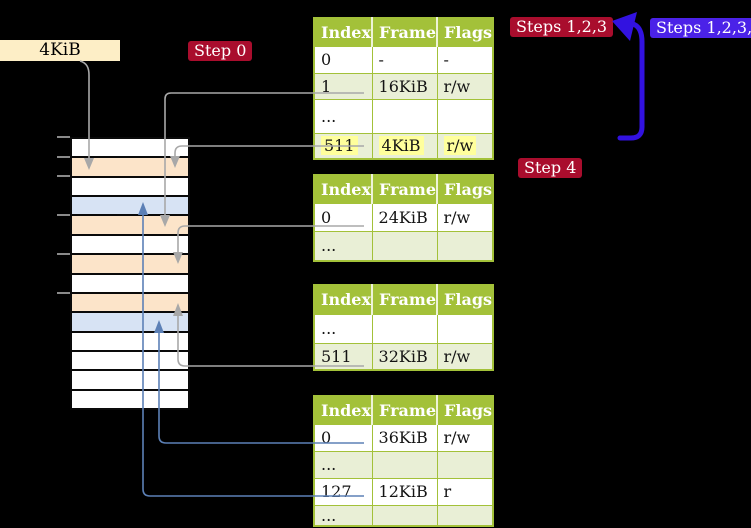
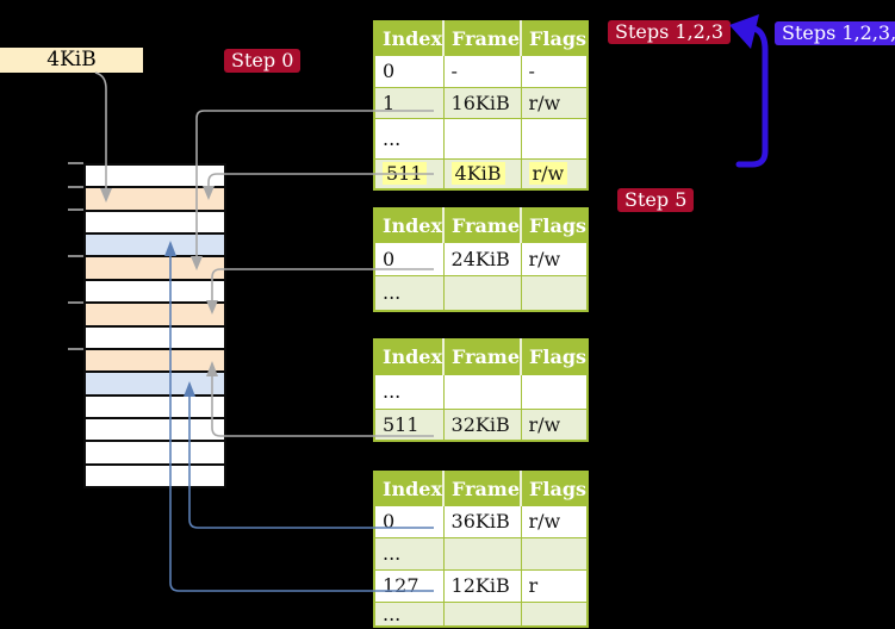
  4KiB
  Step 0
  Steps 1,2,3
  Steps 1,2,3,
- Step 4
+ Step 5
  Index	Frame	Flags
  0	-	-
  1	16KiB	r/w
  ...
  	4KiB	r/w
  Index	Frame	Flags
  0	24KiB	r/w
  ...
  Index	Frame	Flags
  ...
  511	32KiB	r/w
  Index	Frame	Flags
  0	36KiB	r/w
  ...
  127	12KiB	r
  ...
